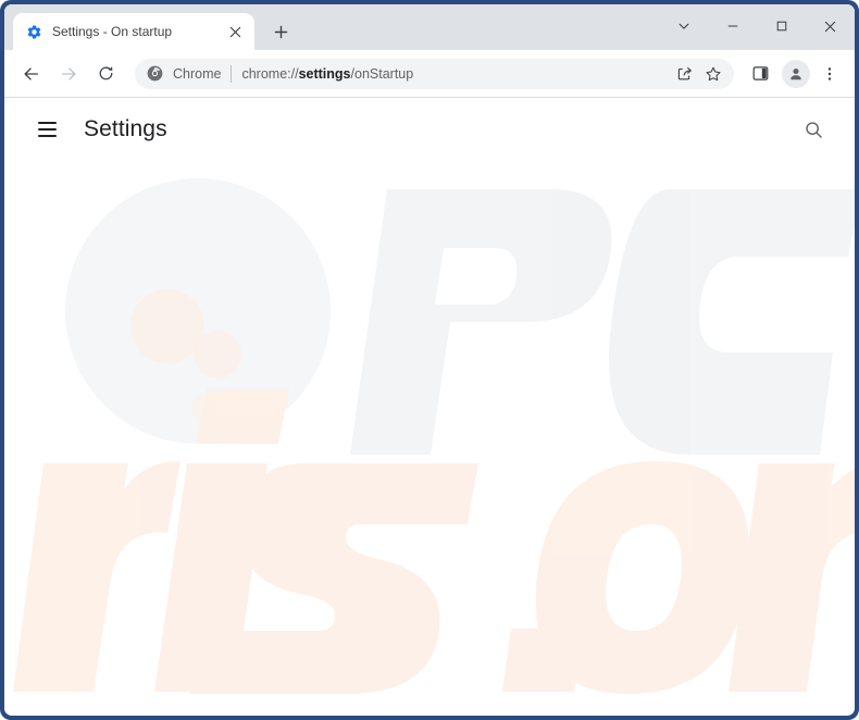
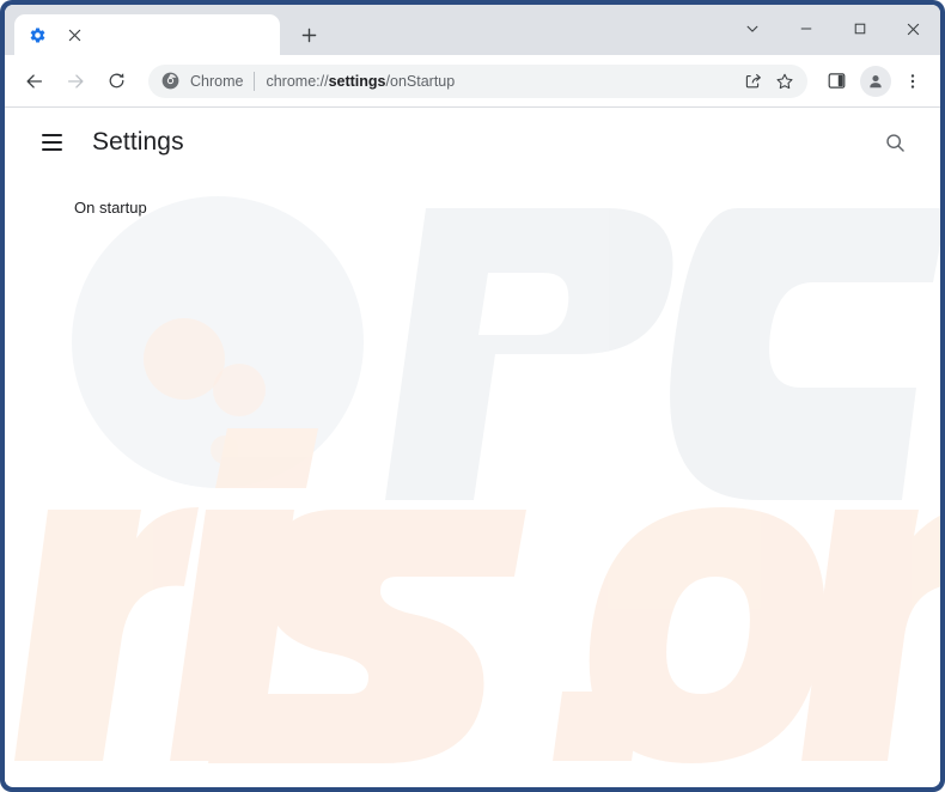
- Settings - On startup
  Chrome
  chrome://settings/onStartup
  Settings
+ On startup
